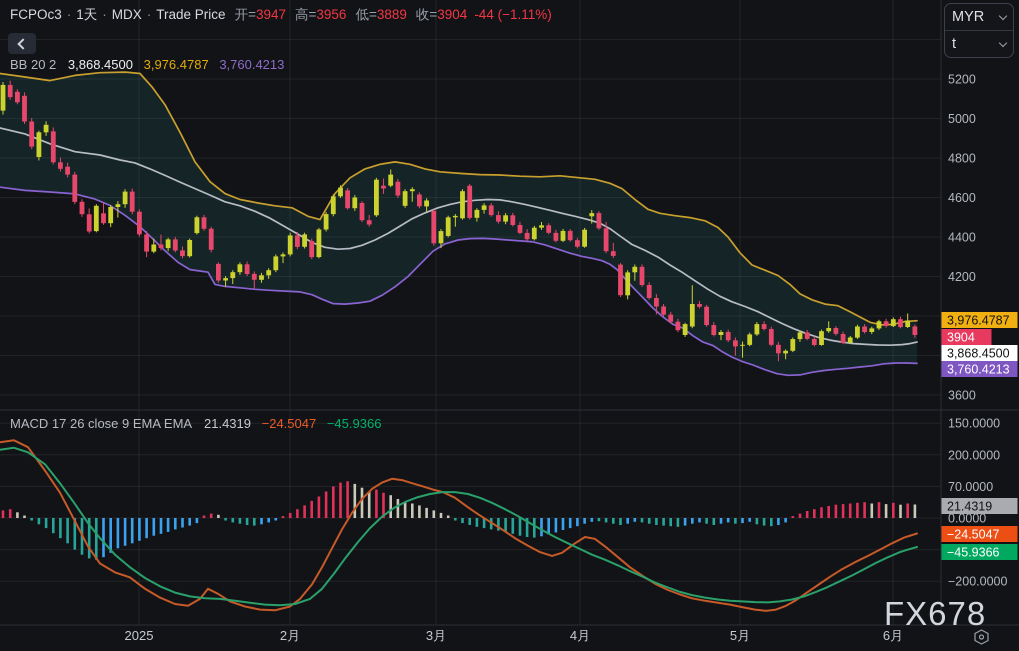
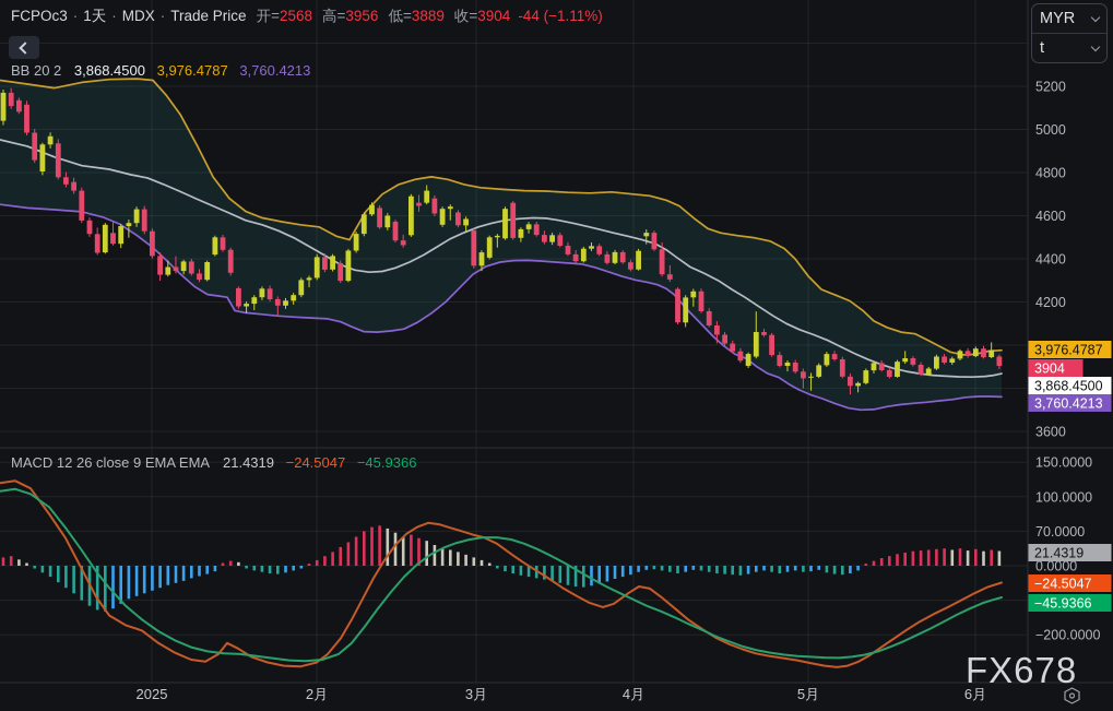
  5200
  5000
  4800
  4600
  4400
  4200
  3600
  3,976.4787
  3904
  3,868.4500
  3,760.4213
  150.0000
- 200.0000
+ 100.0000
  70.0000
  0.0000
  −200.0000
  21.4319
  −24.5047
  −45.9366
  2025
  2月
  3月
  4月
  5月
  6月
- FCPOc3 · 1天 · MDX · Trade Price 开=3947 高=3956 低=3889 收=3904 -44 (−1.11%)
+ FCPOc3 · 1天 · MDX · Trade Price 开=2568 高=3956 低=3889 收=3904 -44 (−1.11%)
  BB 20 2 3,868.4500 3,976.4787 3,760.4213
- MACD 17 26 close 9 EMA EMA 21.4319 −24.5047 −45.9366
+ MACD 12 26 close 9 EMA EMA 21.4319 −24.5047 −45.9366
  MYR
  t
  FX678
